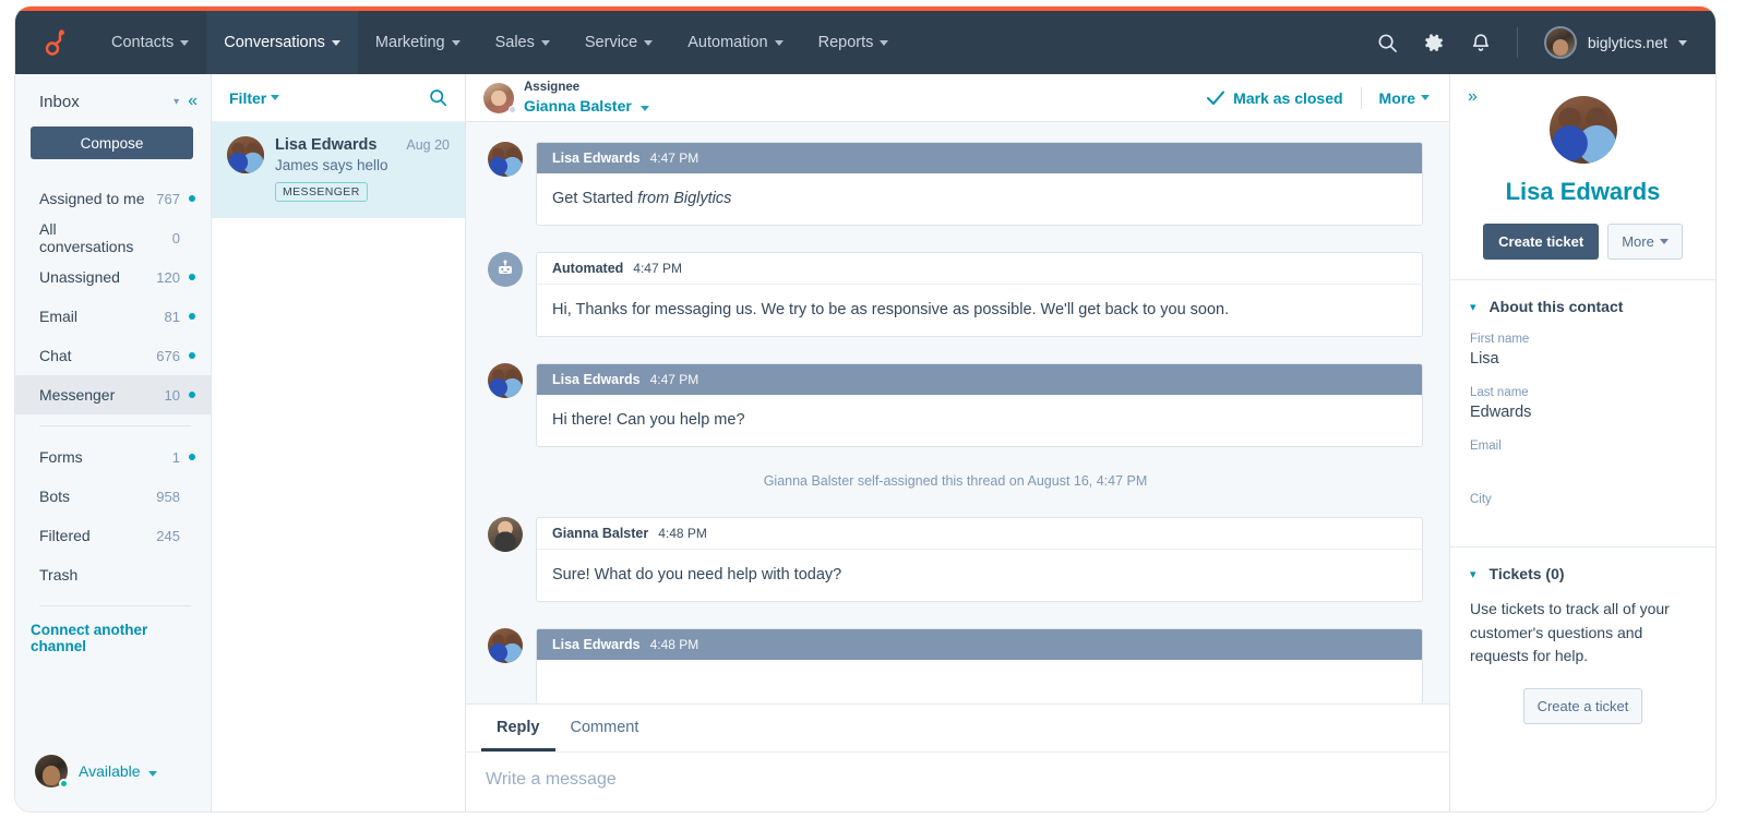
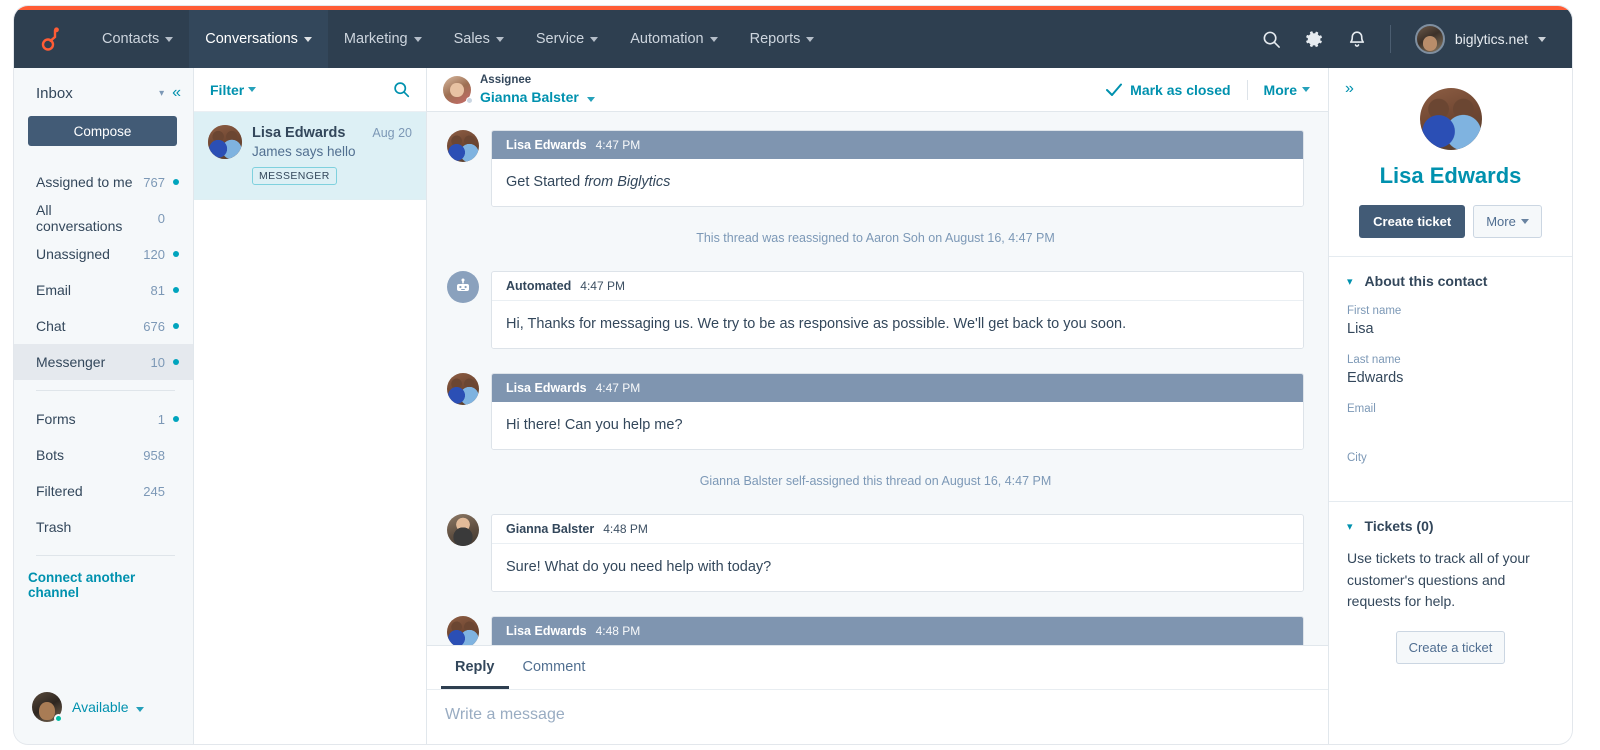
  Contacts
  Conversations
  Marketing
  Sales
  Service
  Automation
  Reports
  biglytics.net
  Inbox
  ▾
  «
  Compose
  Assigned to me
  767
  All conversations
  0
  Unassigned
  120
  Email
  81
  Chat
  676
  Messenger
  10
  Forms
  1
  Bots
  958
  Filtered
  245
  Trash
  Connect another channel
  Available
  Filter
  Lisa Edwards
  Aug 20
  James says hello
  MESSENGER
  Assignee
  Gianna Balster
  Mark as closed
  More
  Lisa Edwards
  4:47 PM
  Get Started from Biglytics
+ This thread was reassigned to Aaron Soh on August 16, 4:47 PM
  Automated
  4:47 PM
  Hi, Thanks for messaging us. We try to be as responsive as possible. We'll get back to you soon.
  Lisa Edwards
  4:47 PM
  Hi there! Can you help me?
  Gianna Balster self-assigned this thread on August 16, 4:47 PM
  Gianna Balster
  4:48 PM
  Sure! What do you need help with today?
  Lisa Edwards
  4:48 PM
  Reply
  Comment
  Write a message
  »
  Lisa Edwards
  Create ticket
  More
  ▾
  About this contact
  First name
  Lisa
  Last name
  Edwards
  Email
  City
  ▾
  Tickets (0)
  Use tickets to track all of your customer's questions and requests for help.
  Create a ticket
